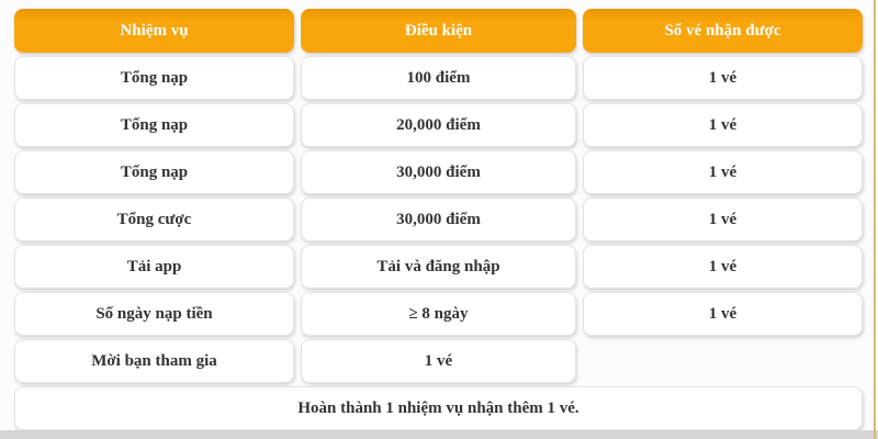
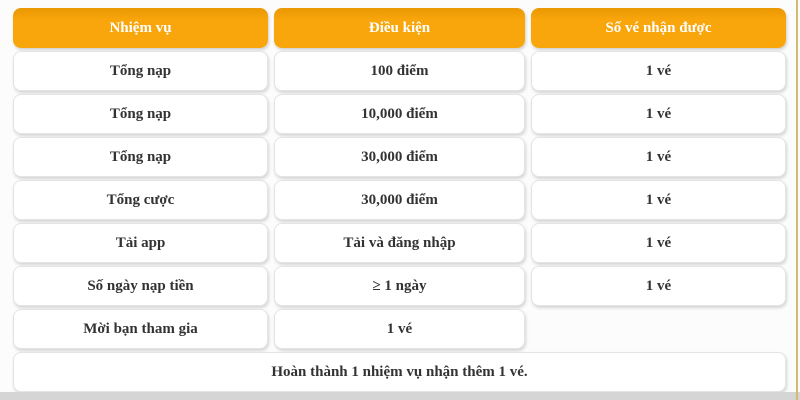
  Nhiệm vụ
  Điều kiện
  Số vé nhận được
  Tổng nạp
  100 điểm
  1 vé
  Tổng nạp
- 20,000 điểm
+ 10,000 điểm
  1 vé
  Tổng nạp
  30,000 điểm
  1 vé
  Tổng cược
  30,000 điểm
  1 vé
  Tải app
  Tải và đăng nhập
  1 vé
  Số ngày nạp tiền
- ≥ 8 ngày
+ ≥ 1 ngày
  1 vé
  Mời bạn tham gia
  1 vé
  Hoàn thành 1 nhiệm vụ nhận thêm 1 vé.
